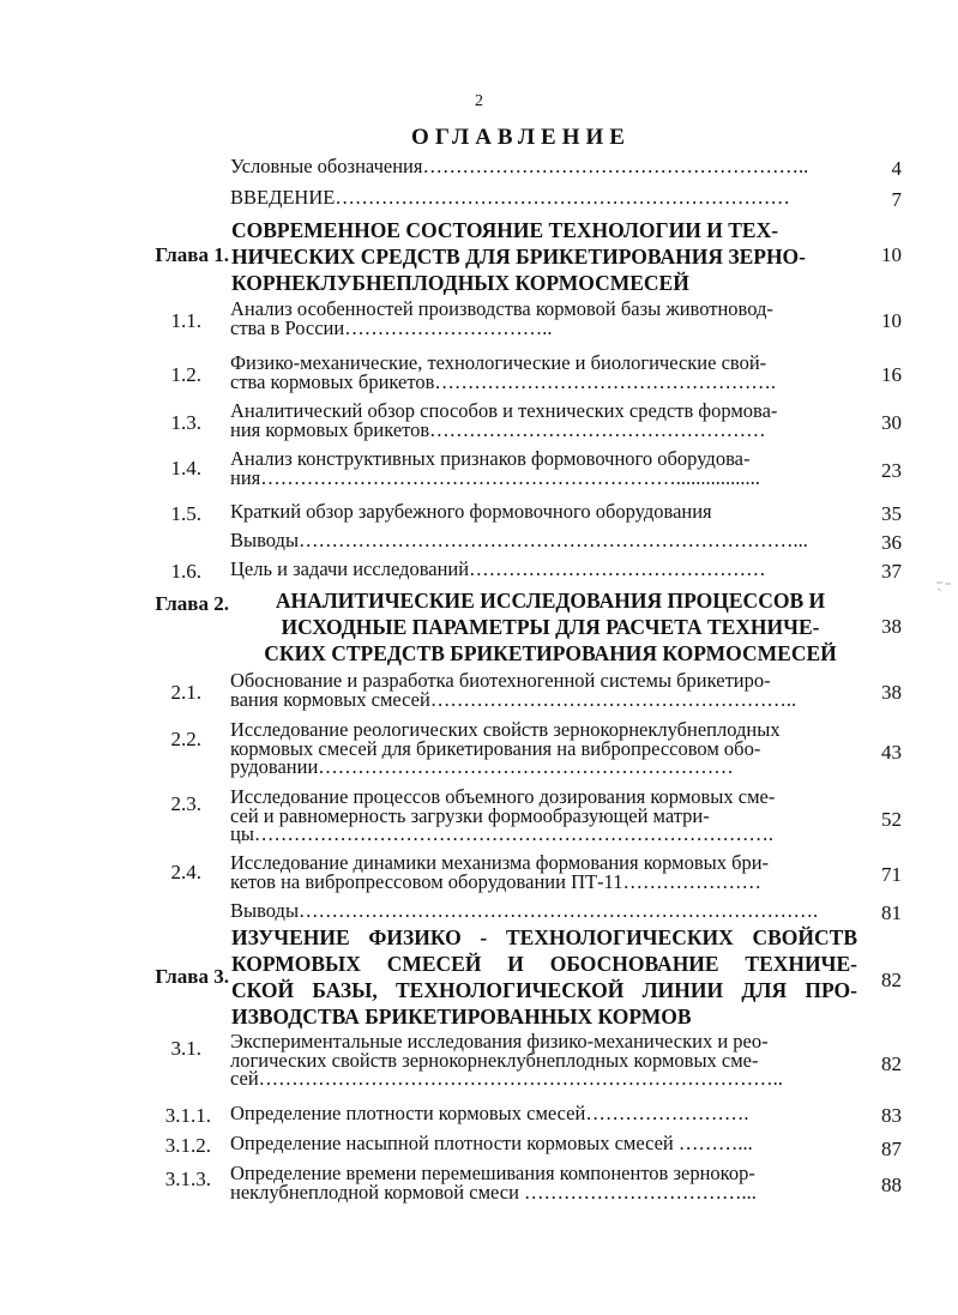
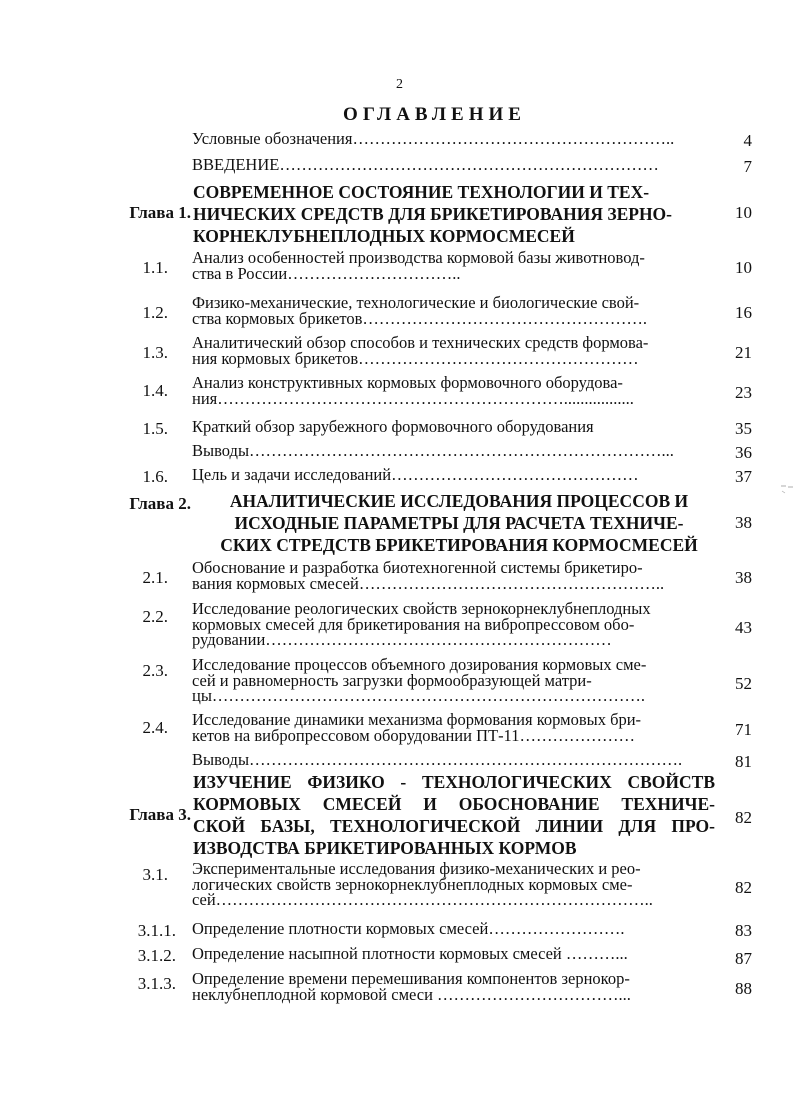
  2
  ОГЛАВЛЕНИЕ
  Условные обозначения…………………………………………………..
  4
  ВВЕДЕНИЕ……………………………………………………………
  7
  Глава 1.
  СОВРЕМЕННОЕ СОСТОЯНИЕ ТЕХНОЛОГИИ И ТЕХ-
  НИЧЕСКИХ СРЕДСТВ ДЛЯ БРИКЕТИРОВАНИЯ ЗЕРНО-
  КОРНЕКЛУБНЕПЛОДНЫХ КОРМОСМЕСЕЙ
  10
  1.1.
  Анализ особенностей производства кормовой базы животновод-
  ства в России…………………………..
  10
  1.2.
  Физико-механические, технологические и биологические свой-
  ства кормовых брикетов…………………………………………….
  16
  1.3.
  Аналитический обзор способов и технических средств формова-
  ния кормовых брикетов……………………………………………
- 30
+ 21
  1.4.
- Анализ конструктивных признаков формовочного оборудова-
+ Анализ конструктивных кормовых формовочного оборудова-
  ния……………………………………………………….................
  23
  1.5.
  Краткий обзор зарубежного формовочного оборудования
  35
  Выводы…………………………………………………………………...
  36
  1.6.
  Цель и задачи исследований………………………………………
  37
  Глава 2.
  АНАЛИТИЧЕСКИЕ ИССЛЕДОВАНИЯ ПРОЦЕССОВ И
  ИСХОДНЫЕ ПАРАМЕТРЫ ДЛЯ РАСЧЕТА ТЕХНИЧЕ-
  СКИХ СТРЕДСТВ БРИКЕТИРОВАНИЯ КОРМОСМЕСЕЙ
  38
  2.1.
  Обоснование и разработка биотехногенной системы брикетиро-
  вания кормовых смесей………………………………………………..
  38
  2.2.
  Исследование реологических свойств зернокорнеклубнеплодных
  кормовых смесей для брикетирования на вибропрессовом обо-
  рудовании………………………………………………………
  43
  2.3.
  Исследование процессов объемного дозирования кормовых сме-
  сей и равномерность загрузки формообразующей матри-
  цы…………………………………………………………………….
  52
  2.4.
  Исследование динамики механизма формования кормовых бри-
  кетов на вибропрессовом оборудовании ПТ-11…………………
  71
  Выводы…………………………………………………………………….
  81
  Глава 3.
  ИЗУЧЕНИЕ ФИЗИКО - ТЕХНОЛОГИЧЕСКИХ СВОЙСТВ
  КОРМОВЫХ СМЕСЕЙ И ОБОСНОВАНИЕ ТЕХНИЧЕ-
  СКОЙ БАЗЫ, ТЕХНОЛОГИЧЕСКОЙ ЛИНИИ ДЛЯ ПРО-
  ИЗВОДСТВА БРИКЕТИРОВАННЫХ КОРМОВ
  82
  3.1.
  Экспериментальные исследования физико-механических и рео-
  логических свойств зернокорнеклубнеплодных кормовых сме-
  сей……………………………………………………………………..
  82
  3.1.1.
  Определение плотности кормовых смесей…………………….
  83
  3.1.2.
  Определение насыпной плотности кормовых смесей ………...
  87
  3.1.3.
  Определение времени перемешивания компонентов зернокор-
  неклубнеплодной кормовой смеси ……………………………...
  88
